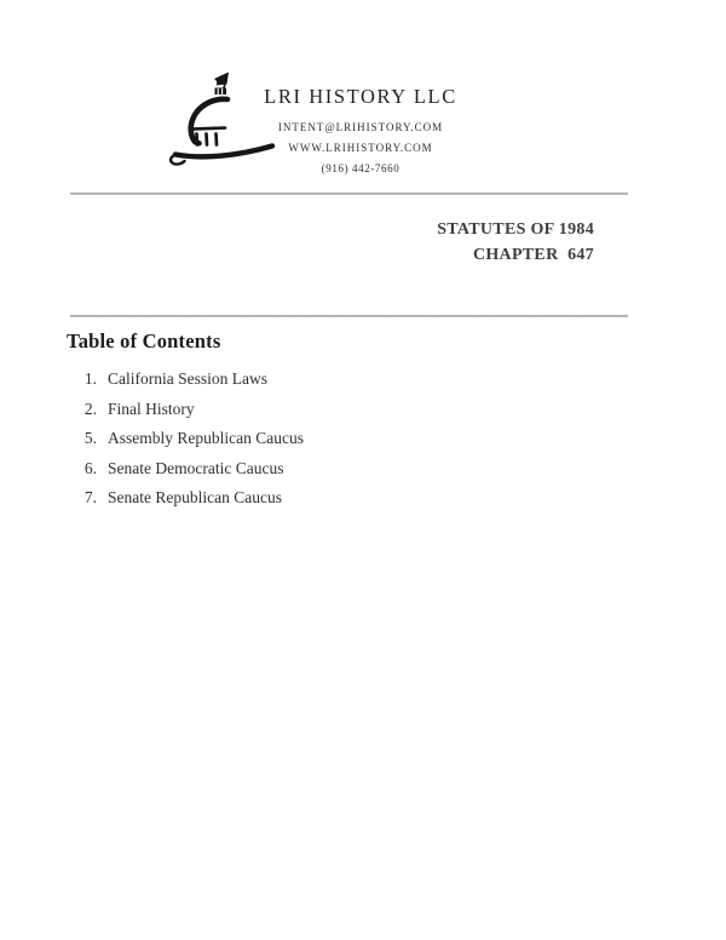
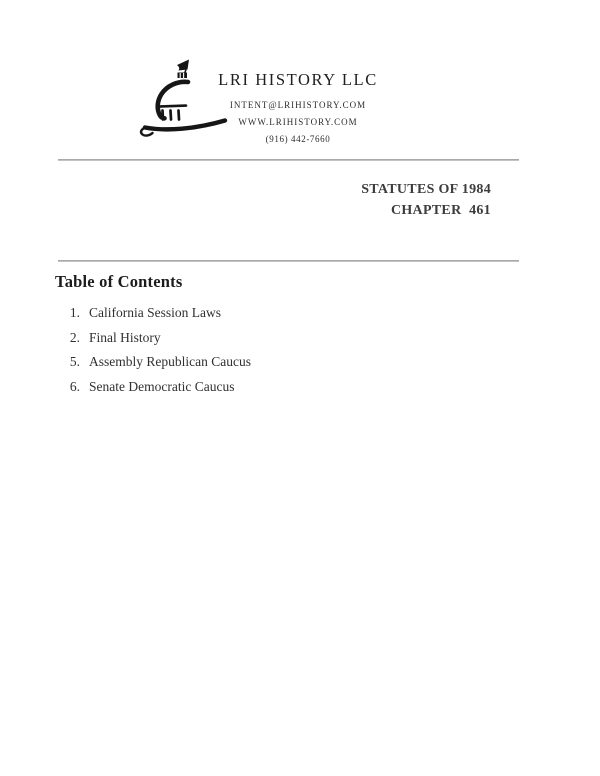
  LRI HISTORY LLC
  INTENT@LRIHISTORY.COM
  WWW.LRIHISTORY.COM
  (916) 442-7660
  STATUTES OF 1984
- CHAPTER 647
+ CHAPTER 461
  Table of Contents
  1.
  California Session Laws
  2.
  Final History
  5.
  Assembly Republican Caucus
  6.
  Senate Democratic Caucus
- 7.
- Senate Republican Caucus
